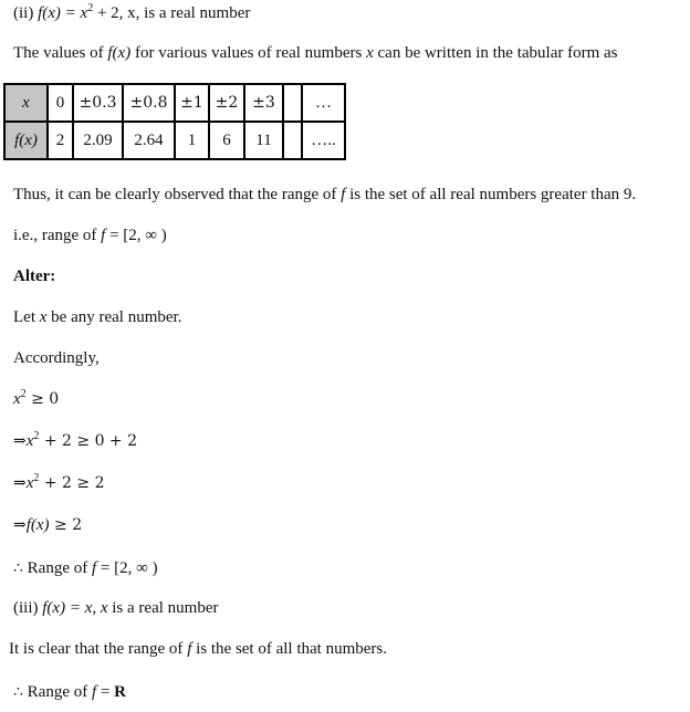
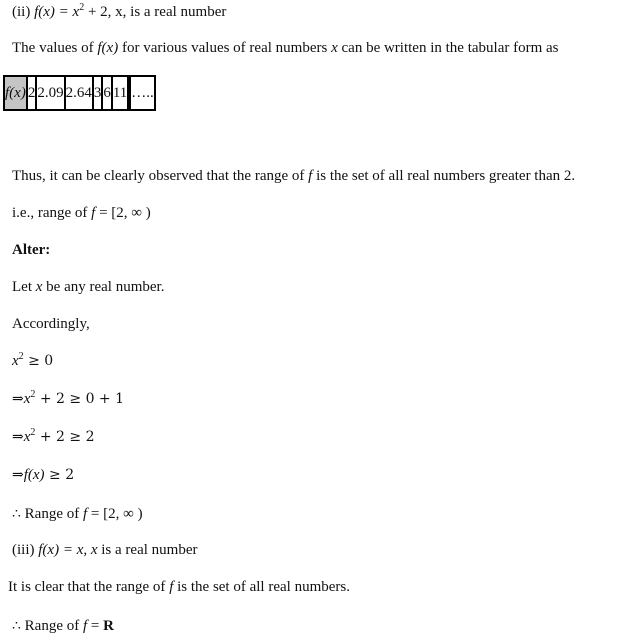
  (ii) f(x) = x2 + 2, x, is a real number
  The values of f(x) for various values of real numbers x can be written in the tabular form as
- x	0	±0.3	±0.8	±1	±2	±3		…
- f(x)	2	2.09	2.64	1	6	11		…..
+ f(x)	2	2.09	2.64	3	6	11		…..
- Thus, it can be clearly observed that the range of f is the set of all real numbers greater than 9.
+ Thus, it can be clearly observed that the range of f is the set of all real numbers greater than 2.
  i.e., range of f = [2, ∞ )
  Alter:
  Let x be any real number.
  Accordingly,
  x2 ≥ 0
- ⇒x2 + 2 ≥ 0 + 2
+ ⇒x2 + 2 ≥ 0 + 1
  ⇒x2 + 2 ≥ 2
  ⇒f(x) ≥ 2
  ∴ Range of f = [2, ∞ )
  (iii) f(x) = x, x is a real number
- It is clear that the range of f is the set of all that numbers.
+ It is clear that the range of f is the set of all real numbers.
  ∴ Range of f = R
